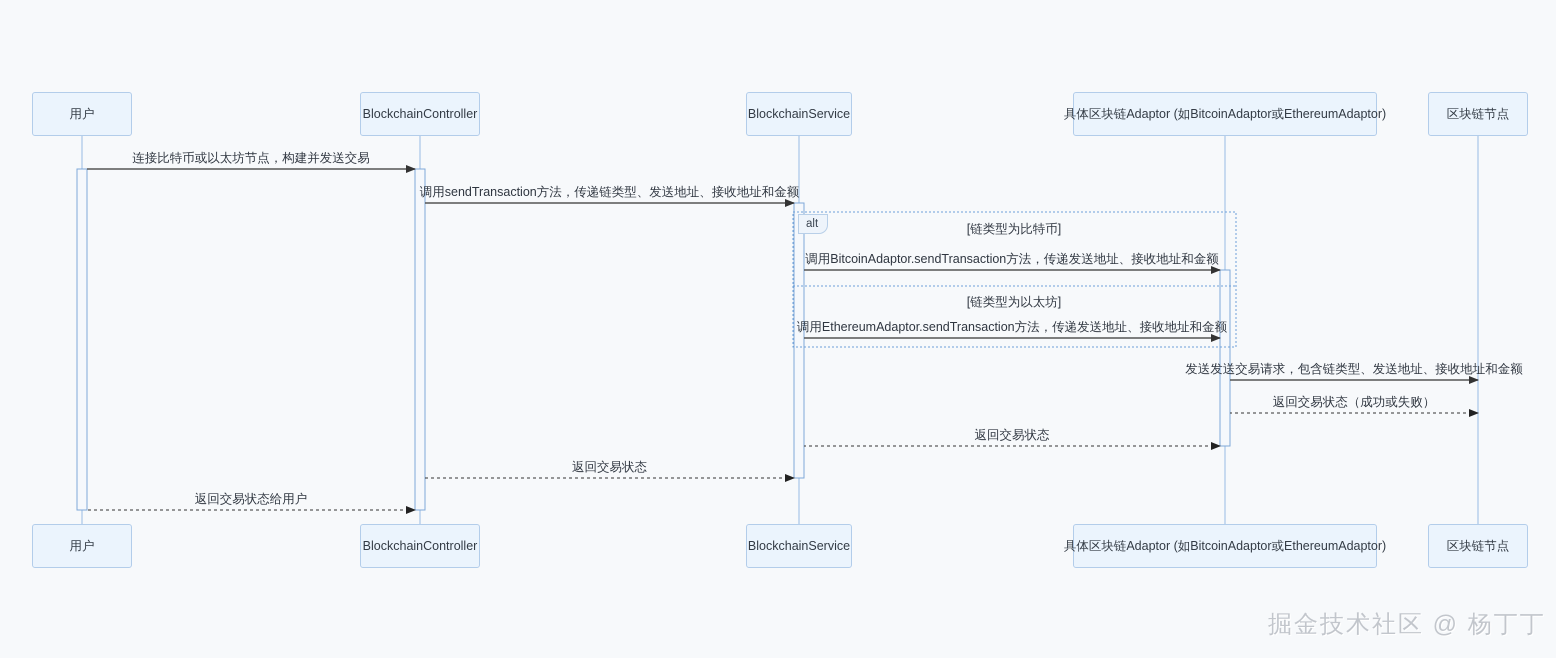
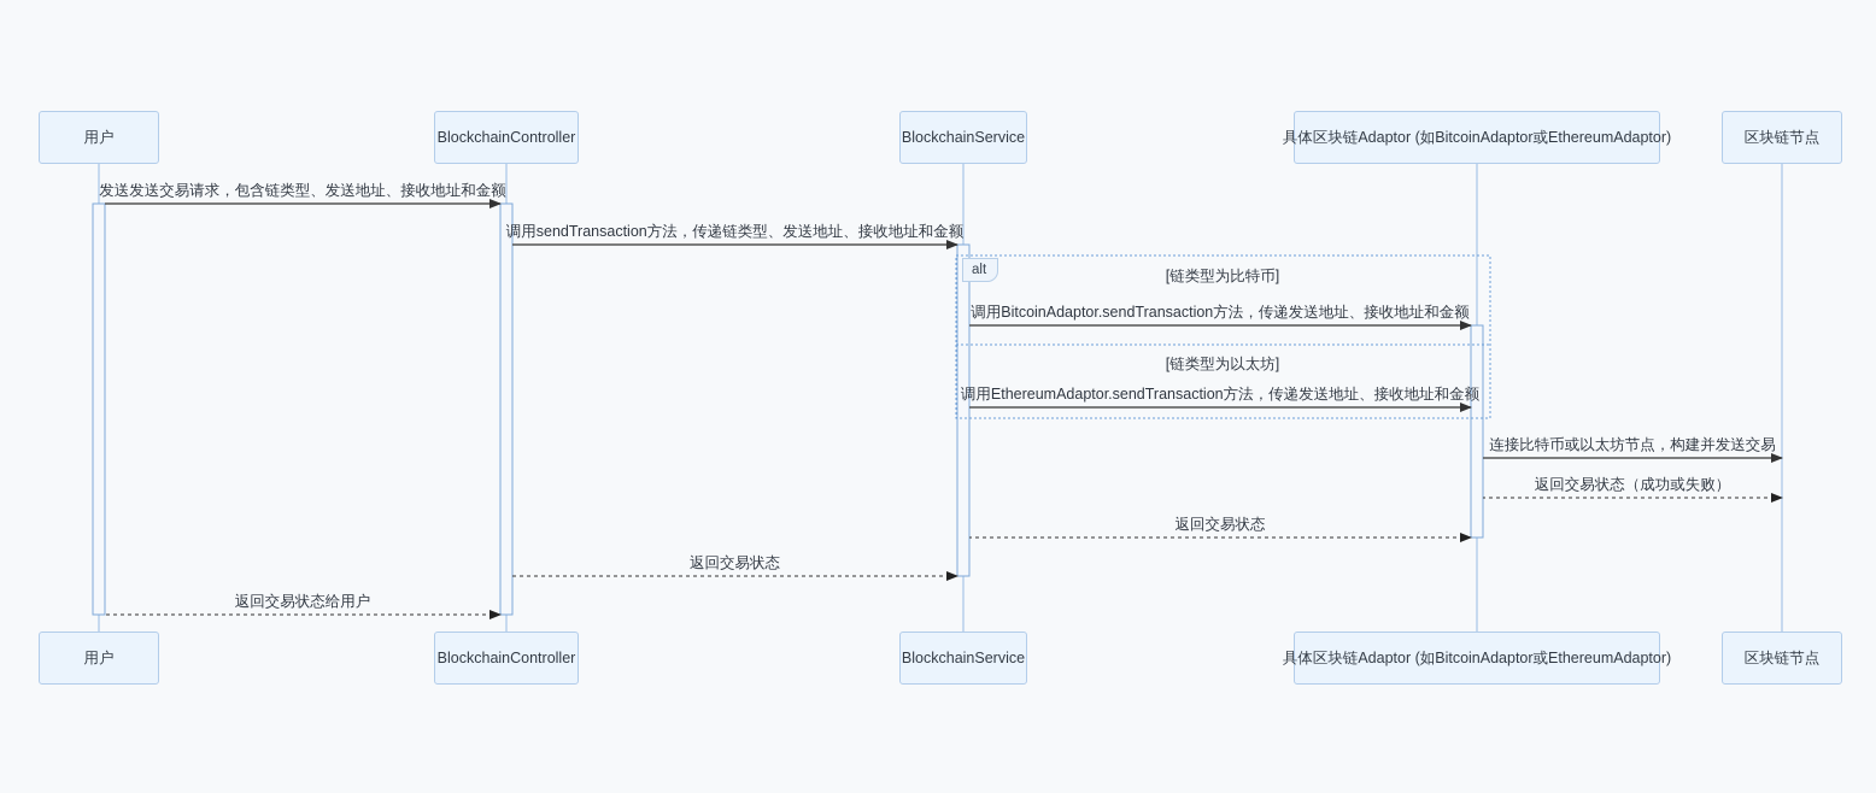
  用户
  BlockchainController
  BlockchainService
  具体区块链Adaptor (如BitcoinAdaptor或EthereumAdaptor)
  区块链节点
  用户
  BlockchainController
  BlockchainService
  具体区块链Adaptor (如BitcoinAdaptor或EthereumAdaptor)
  区块链节点
- 连接比特币或以太坊节点，构建并发送交易
+ 发送发送交易请求，包含链类型、发送地址、接收地址和金额
  调用sendTransaction方法，传递链类型、发送地址、接收地址和金额
  调用BitcoinAdaptor.sendTransaction方法，传递发送地址、接收地址和金额
  调用EthereumAdaptor.sendTransaction方法，传递发送地址、接收地址和金额
- 发送发送交易请求，包含链类型、发送地址、接收地址和金额
+ 连接比特币或以太坊节点，构建并发送交易
  返回交易状态（成功或失败）
  返回交易状态
  返回交易状态
  返回交易状态给用户
  alt
  [链类型为比特币]
  [链类型为以太坊]
- 掘金技术社区 @ 杨丁丁
